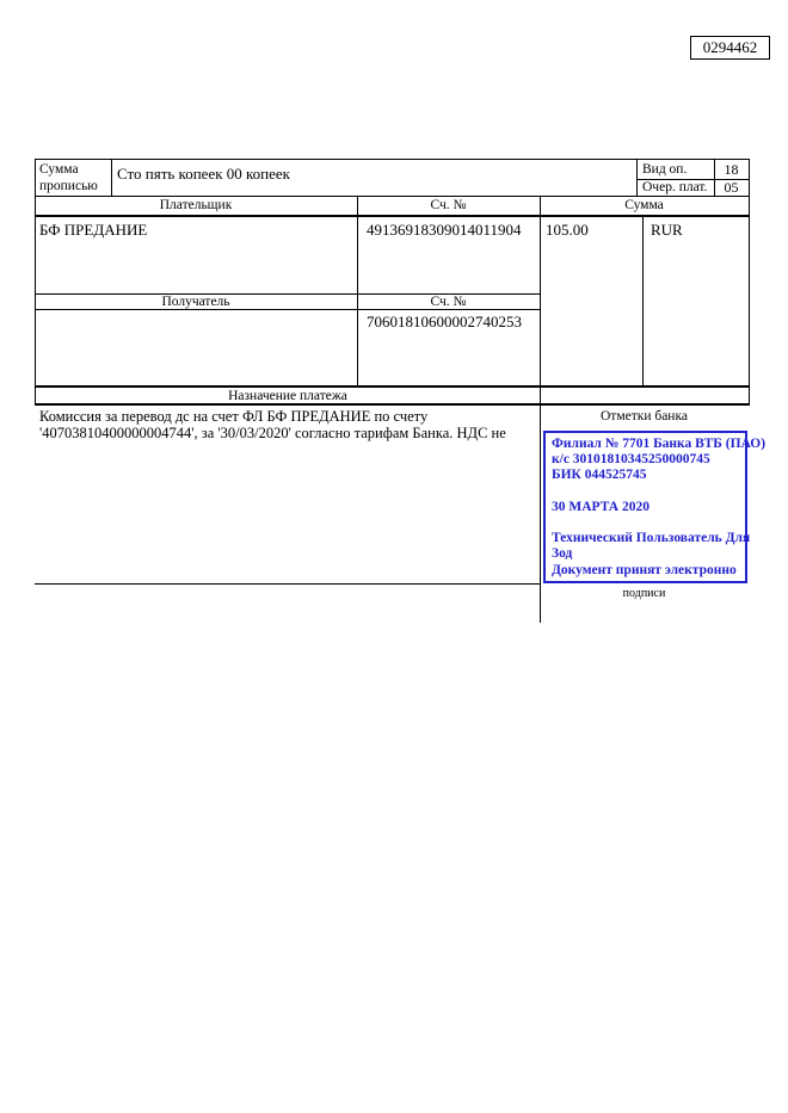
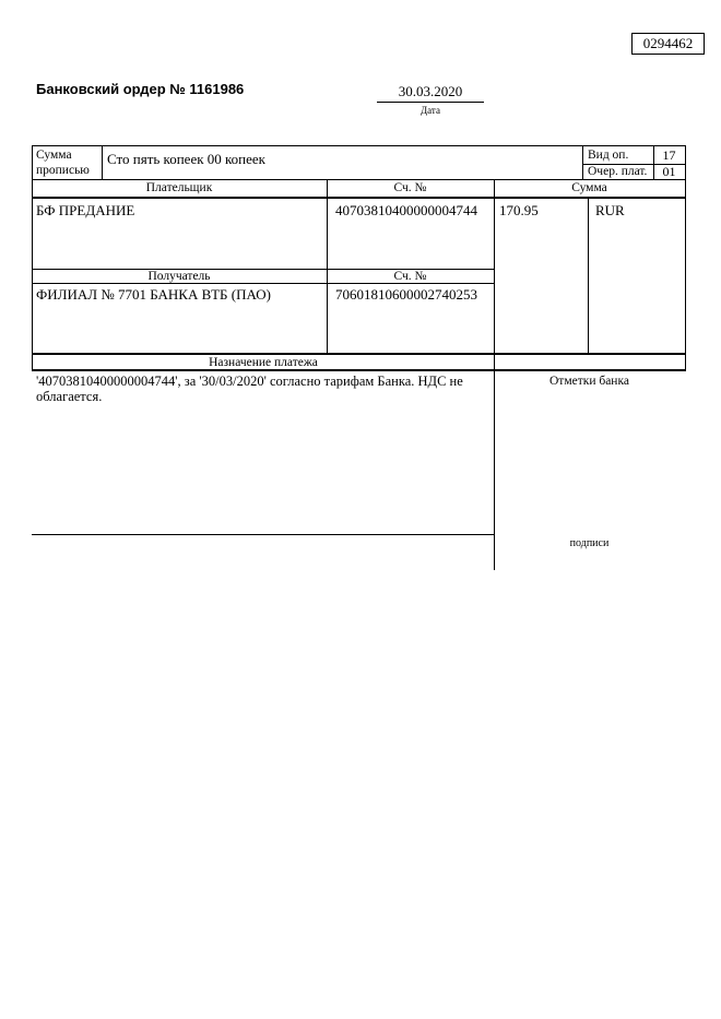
  0294462
+ Банковский ордер № 1161986
+ 30.03.2020
+ Дата
  Сумма прописью
  Сто пять копеек 00 копеек
  Вид оп.
- 18
+ 17
  Очер. плат.
- 05
+ 01
  Плательщик
  Сч. №
  Сумма
  БФ ПРЕДАНИЕ
- 49136918309014011904
+ 40703810400000004744
- 105.00
+ 170.95
  RUR
  Получатель
  Сч. №
+ ФИЛИАЛ № 7701 БАНКА ВТБ (ПАО)
  70601810600002740253
  Назначение платежа
- Комиссия за перевод дс на счет ФЛ БФ ПРЕДАНИЕ по счету
  '40703810400000004744', за '30/03/2020' согласно тарифам Банка. НДС не
+ облагается.
  Отметки банка
- Филиал № 7701 Банка ВТБ (ПАО)
- к/с 30101810345250000745
- БИК 044525745
- 30 МАРТА 2020
- Технический Пользователь Для
- Зод
- Документ принят электронно
  подписи
